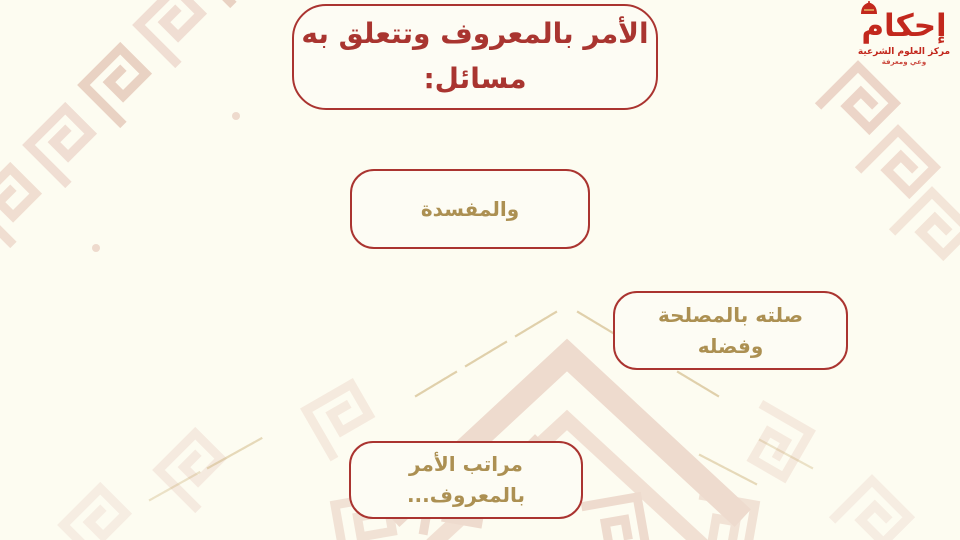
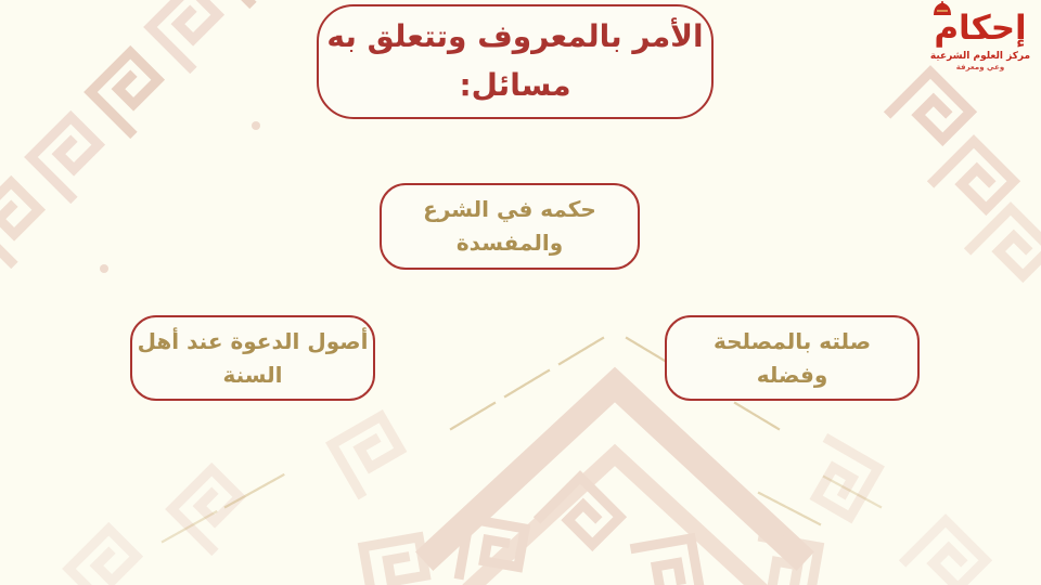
  الأمر بالمعروف وتتعلق به
  مسائل:
+ حكمه في الشرع
  والمفسدة
+ أصول الدعوة عند أهل
+ السنة
  صلته بالمصلحة
  وفضله
- مراتب الأمر
- بالمعروف...
  إحكام
  مركز العلوم الشرعية
  وعي ومعرفة
